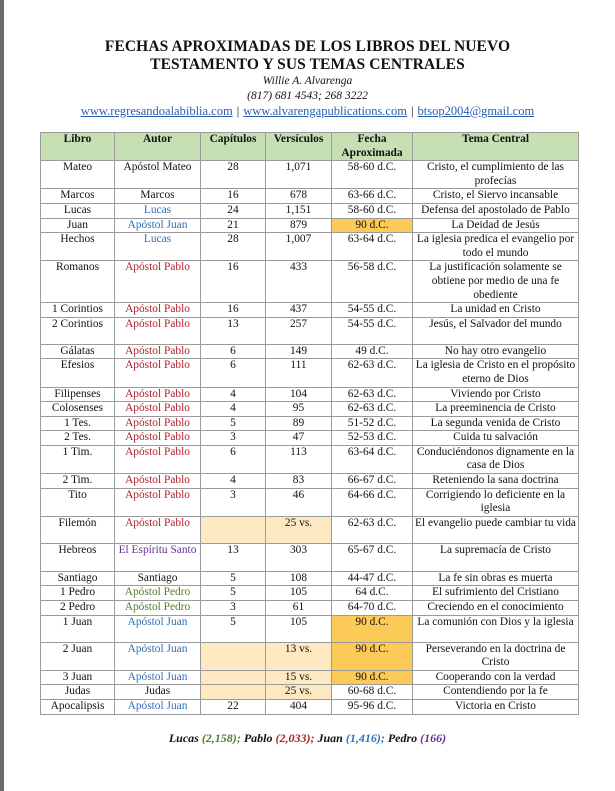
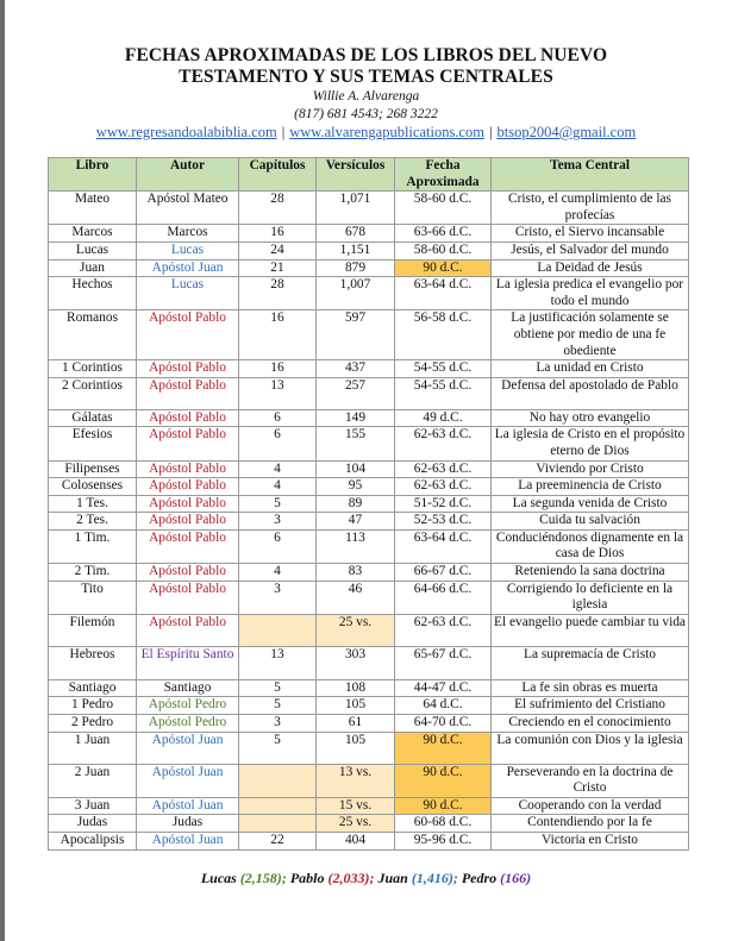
  FECHAS APROXIMADAS DE LOS LIBROS DEL NUEVO
  TESTAMENTO Y SUS TEMAS CENTRALES
  Willie A. Alvarenga
  (817) 681 4543; 268 3222
  www.regresandoalabiblia.com | www.alvarengapublications.com | btsop2004@gmail.com
  Libro	Autor	Capítulos	Versículos	Fecha Aproximada	Tema Central
  Mateo	Apóstol Mateo	28	1,071	58-60 d.C.	Cristo, el cumplimiento de las profecías
  Marcos	Marcos	16	678	63-66 d.C.	Cristo, el Siervo incansable
- Lucas	Lucas	24	1,151	58-60 d.C.	Defensa del apostolado de Pablo
+ Lucas	Lucas	24	1,151	58-60 d.C.	Jesús, el Salvador del mundo
  Juan	Apóstol Juan	21	879	90 d.C.	La Deidad de Jesús
  Hechos	Lucas	28	1,007	63-64 d.C.	La iglesia predica el evangelio por todo el mundo
- Romanos	Apóstol Pablo	16	433	56-58 d.C.	La justificación solamente se obtiene por medio de una fe obediente
+ Romanos	Apóstol Pablo	16	597	56-58 d.C.	La justificación solamente se obtiene por medio de una fe obediente
  1 Corintios	Apóstol Pablo	16	437	54-55 d.C.	La unidad en Cristo
- 2 Corintios	Apóstol Pablo	13	257	54-55 d.C.	Jesús, el Salvador del mundo
+ 2 Corintios	Apóstol Pablo	13	257	54-55 d.C.	Defensa del apostolado de Pablo
  Gálatas	Apóstol Pablo	6	149	49 d.C.	No hay otro evangelio
- Efesios	Apóstol Pablo	6	111	62-63 d.C.	La iglesia de Cristo en el propósito eterno de Dios
+ Efesios	Apóstol Pablo	6	155	62-63 d.C.	La iglesia de Cristo en el propósito eterno de Dios
  Filipenses	Apóstol Pablo	4	104	62-63 d.C.	Viviendo por Cristo
  Colosenses	Apóstol Pablo	4	95	62-63 d.C.	La preeminencia de Cristo
  1 Tes.	Apóstol Pablo	5	89	51-52 d.C.	La segunda venida de Cristo
  2 Tes.	Apóstol Pablo	3	47	52-53 d.C.	Cuida tu salvación
  1 Tim.	Apóstol Pablo	6	113	63-64 d.C.	Conduciéndonos dignamente en la casa de Dios
  2 Tim.	Apóstol Pablo	4	83	66-67 d.C.	Reteniendo la sana doctrina
  Tito	Apóstol Pablo	3	46	64-66 d.C.	Corrigiendo lo deficiente en la iglesia
  Filemón	Apóstol Pablo		25 vs.	62-63 d.C.	El evangelio puede cambiar tu vida
  Hebreos	El Espíritu Santo	13	303	65-67 d.C.	La supremacía de Cristo
  Santiago	Santiago	5	108	44-47 d.C.	La fe sin obras es muerta
  1 Pedro	Apóstol Pedro	5	105	64 d.C.	El sufrimiento del Cristiano
  2 Pedro	Apóstol Pedro	3	61	64-70 d.C.	Creciendo en el conocimiento
  1 Juan	Apóstol Juan	5	105	90 d.C.	La comunión con Dios y la iglesia
  2 Juan	Apóstol Juan		13 vs.	90 d.C.	Perseverando en la doctrina de Cristo
  3 Juan	Apóstol Juan		15 vs.	90 d.C.	Cooperando con la verdad
  Judas	Judas		25 vs.	60-68 d.C.	Contendiendo por la fe
  Apocalipsis	Apóstol Juan	22	404	95-96 d.C.	Victoria en Cristo
  Lucas (2,158); Pablo (2,033); Juan (1,416); Pedro (166)
